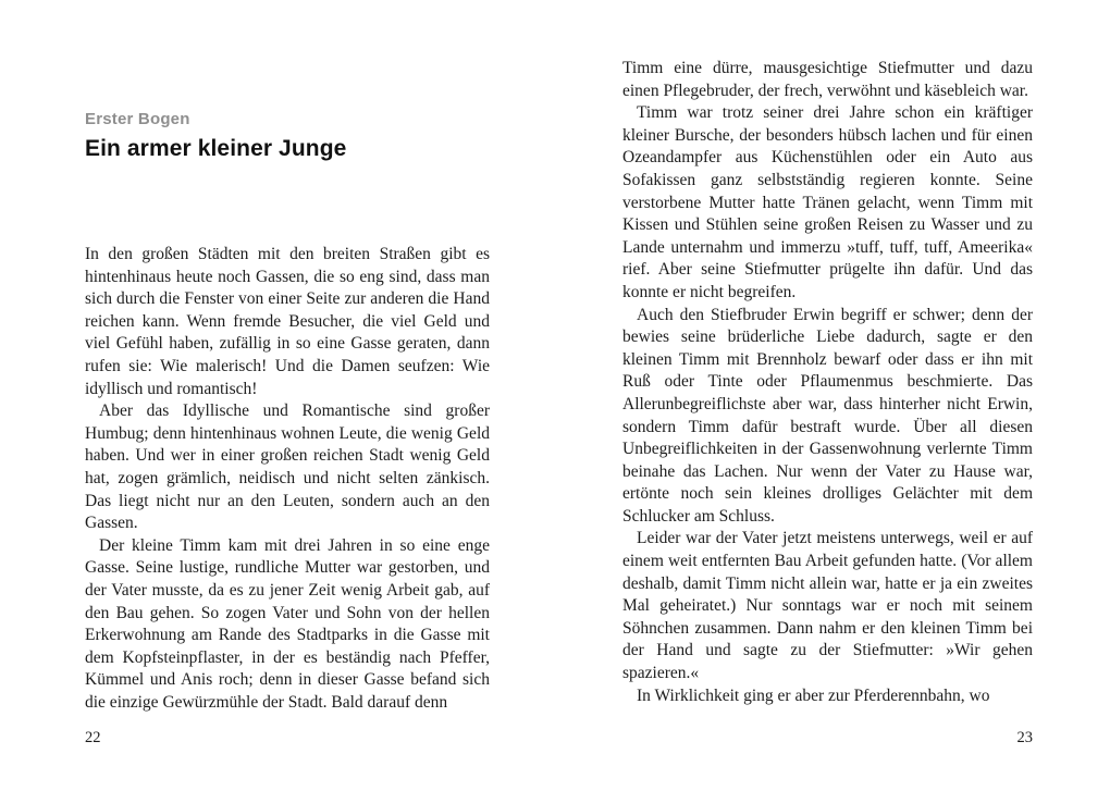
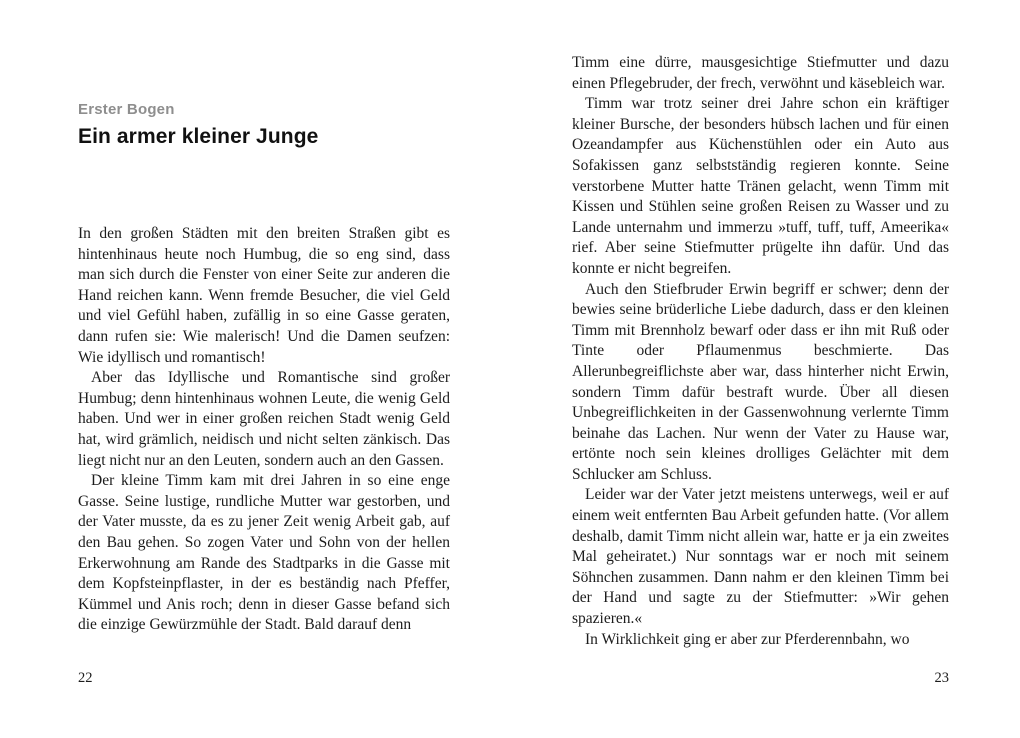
  Erster Bogen
  Ein armer kleiner Junge
- In den großen Städten mit den breiten Straßen gibt es hintenhinaus heute noch Gassen, die so eng sind, dass man sich durch die Fenster von einer Seite zur anderen die Hand reichen kann. Wenn fremde Besucher, die viel Geld und viel Gefühl haben, zufällig in so eine Gasse geraten, dann rufen sie: Wie malerisch! Und die Damen seufzen: Wie idyllisch und romantisch!
+ In den großen Städten mit den breiten Straßen gibt es hintenhinaus heute noch Humbug, die so eng sind, dass man sich durch die Fenster von einer Seite zur anderen die Hand reichen kann. Wenn fremde Besucher, die viel Geld und viel Gefühl haben, zufällig in so eine Gasse geraten, dann rufen sie: Wie malerisch! Und die Damen seufzen: Wie idyllisch und romantisch!
- Aber das Idyllische und Romantische sind großer Humbug; denn hintenhinaus wohnen Leute, die wenig Geld haben. Und wer in einer großen reichen Stadt wenig Geld hat, zogen grämlich, neidisch und nicht selten zänkisch. Das liegt nicht nur an den Leuten, sondern auch an den Gassen.
+ Aber das Idyllische und Romantische sind großer Humbug; denn hintenhinaus wohnen Leute, die wenig Geld haben. Und wer in einer großen reichen Stadt wenig Geld hat, wird grämlich, neidisch und nicht selten zänkisch. Das liegt nicht nur an den Leuten, sondern auch an den Gassen.
  Der kleine Timm kam mit drei Jahren in so eine enge Gasse. Seine lustige, rundliche Mutter war gestorben, und der Vater musste, da es zu jener Zeit wenig Arbeit gab, auf den Bau gehen. So zogen Vater und Sohn von der hellen Erkerwohnung am Rande des Stadtparks in die Gasse mit dem Kopfsteinpflaster, in der es beständig nach Pfeffer, Kümmel und Anis roch; denn in dieser Gasse befand sich die einzige Gewürzmühle der Stadt. Bald darauf denn
  22
  Timm eine dürre, mausgesichtige Stiefmutter und dazu einen Pflegebruder, der frech, verwöhnt und käsebleich war.
  Timm war trotz seiner drei Jahre schon ein kräftiger kleiner Bursche, der besonders hübsch lachen und für einen Ozeandampfer aus Küchenstühlen oder ein Auto aus Sofakissen ganz selbstständig regieren konnte. Seine verstorbene Mutter hatte Tränen gelacht, wenn Timm mit Kissen und Stühlen seine großen Reisen zu Wasser und zu Lande unternahm und immerzu »tuff, tuff, tuff, Ameerika« rief. Aber seine Stiefmutter prügelte ihn dafür. Und das konnte er nicht begreifen.
- Auch den Stiefbruder Erwin begriff er schwer; denn der bewies seine brüderliche Liebe dadurch, sagte er den kleinen Timm mit Brennholz bewarf oder dass er ihn mit Ruß oder Tinte oder Pflaumenmus beschmierte. Das Allerunbegreiflichste aber war, dass hinterher nicht Erwin, sondern Timm dafür bestraft wurde. Über all diesen Unbegreiflichkeiten in der Gassenwohnung verlernte Timm beinahe das Lachen. Nur wenn der Vater zu Hause war, ertönte noch sein kleines drolliges Gelächter mit dem Schlucker am Schluss.
+ Auch den Stiefbruder Erwin begriff er schwer; denn der bewies seine brüderliche Liebe dadurch, dass er den kleinen Timm mit Brennholz bewarf oder dass er ihn mit Ruß oder Tinte oder Pflaumenmus beschmierte. Das Allerunbegreiflichste aber war, dass hinterher nicht Erwin, sondern Timm dafür bestraft wurde. Über all diesen Unbegreiflichkeiten in der Gassenwohnung verlernte Timm beinahe das Lachen. Nur wenn der Vater zu Hause war, ertönte noch sein kleines drolliges Gelächter mit dem Schlucker am Schluss.
  Leider war der Vater jetzt meistens unterwegs, weil er auf einem weit entfernten Bau Arbeit gefunden hatte. (Vor allem deshalb, damit Timm nicht allein war, hatte er ja ein zweites Mal geheiratet.) Nur sonntags war er noch mit seinem Söhnchen zusammen. Dann nahm er den kleinen Timm bei der Hand und sagte zu der Stiefmutter: »Wir gehen spazieren.«
  In Wirklichkeit ging er aber zur Pferderennbahn, wo
  23
